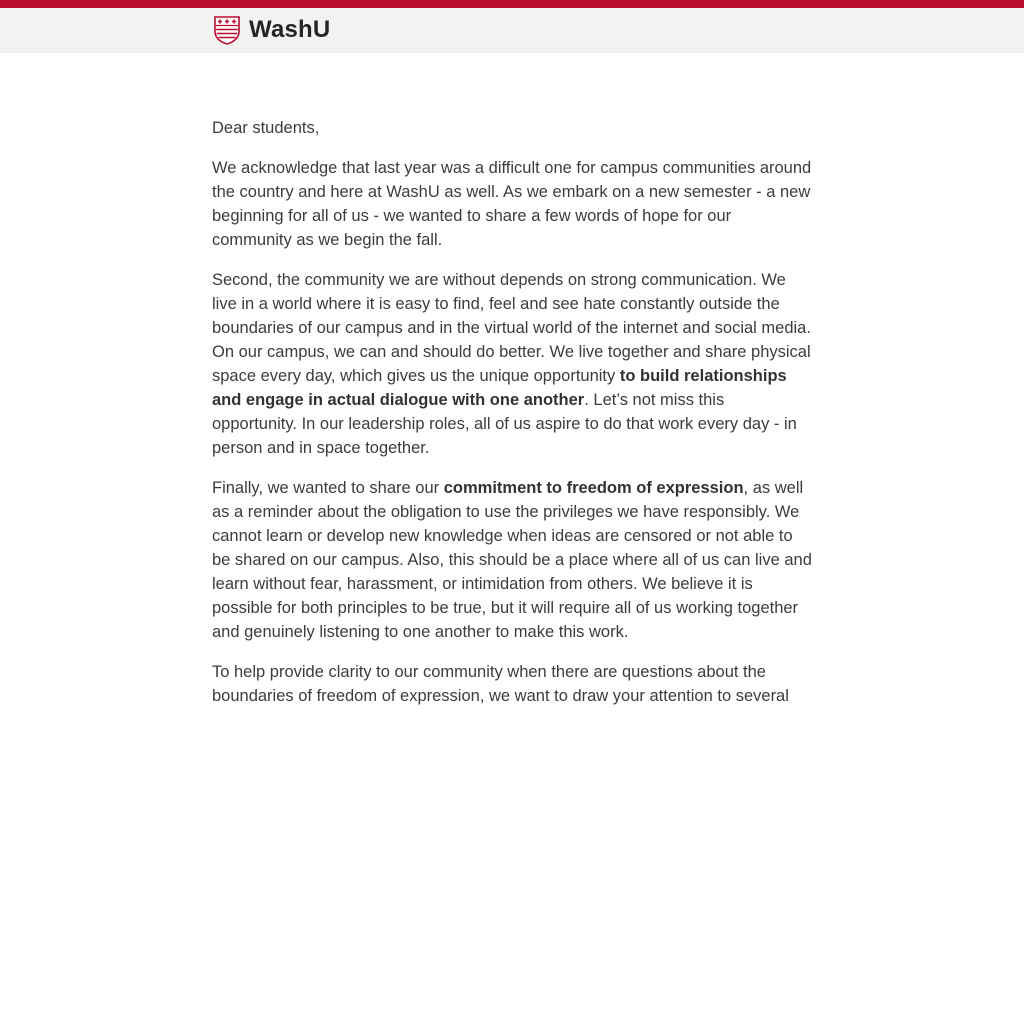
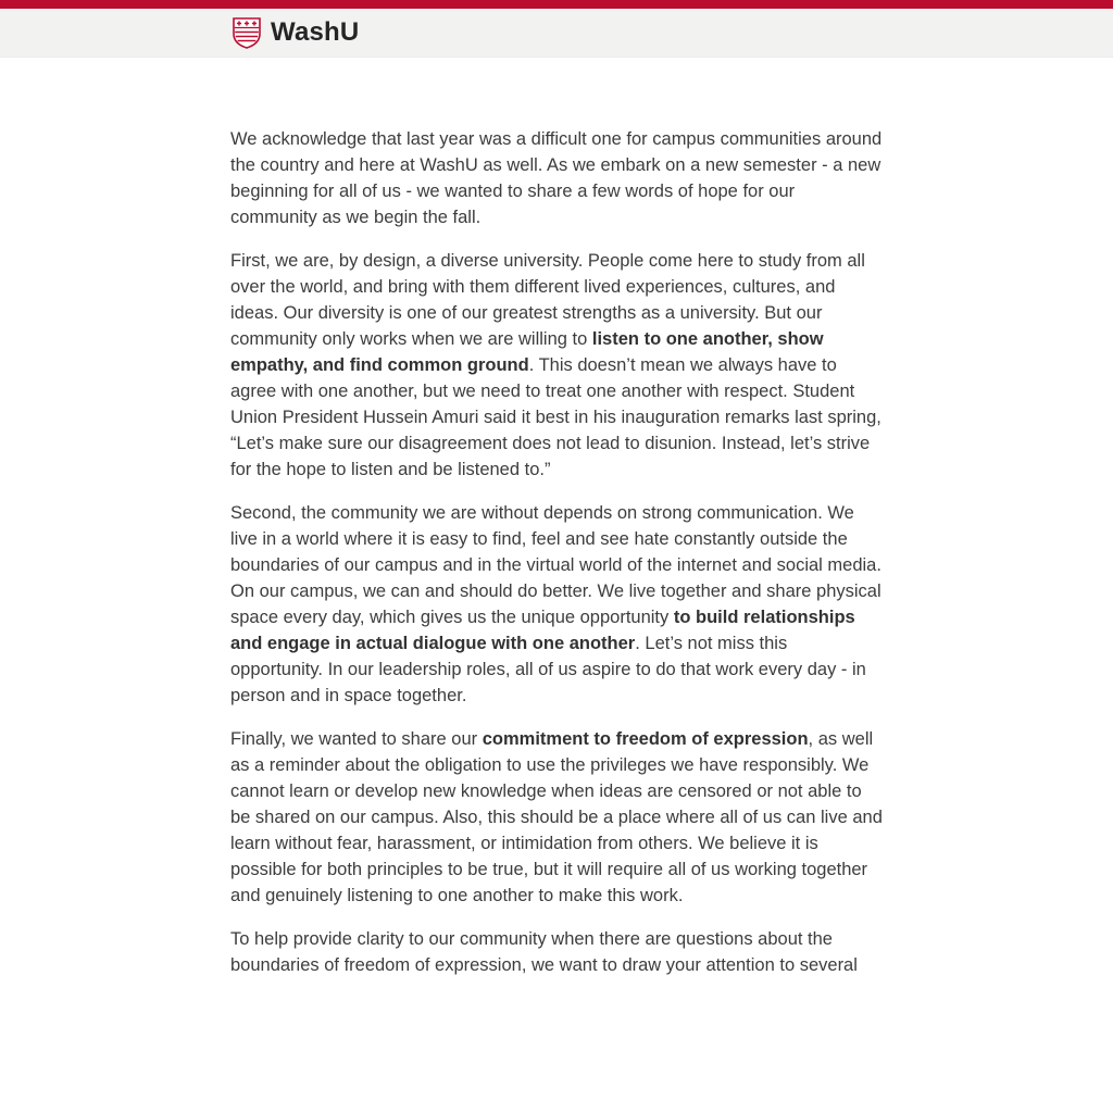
  WashU
- Dear students,
  We acknowledge that last year was a difficult one for campus communities around the country and here at WashU as well. As we embark on a new semester - a new beginning for all of us - we wanted to share a few words of hope for our community as we begin the fall.
+ First, we are, by design, a diverse university. People come here to study from all over the world, and bring with them different lived experiences, cultures, and ideas. Our diversity is one of our greatest strengths as a university. But our community only works when we are willing to listen to one another, show empathy, and find common ground. This doesn’t mean we always have to agree with one another, but we need to treat one another with respect. Student Union President Hussein Amuri said it best in his inauguration remarks last spring, “Let’s make sure our disagreement does not lead to disunion. Instead, let’s strive for the hope to listen and be listened to.”
  Second, the community we are without depends on strong communication. We live in a world where it is easy to find, feel and see hate constantly outside the boundaries of our campus and in the virtual world of the internet and social media. On our campus, we can and should do better. We live together and share physical space every day, which gives us the unique opportunity to build relationships and engage in actual dialogue with one another. Let’s not miss this opportunity. In our leadership roles, all of us aspire to do that work every day - in person and in space together.
  Finally, we wanted to share our commitment to freedom of expression, as well as a reminder about the obligation to use the privileges we have responsibly. We cannot learn or develop new knowledge when ideas are censored or not able to be shared on our campus. Also, this should be a place where all of us can live and learn without fear, harassment, or intimidation from others. We believe it is possible for both principles to be true, but it will require all of us working together and genuinely listening to one another to make this work.
  To help provide clarity to our community when there are questions about the boundaries of freedom of expression, we want to draw your attention to several
